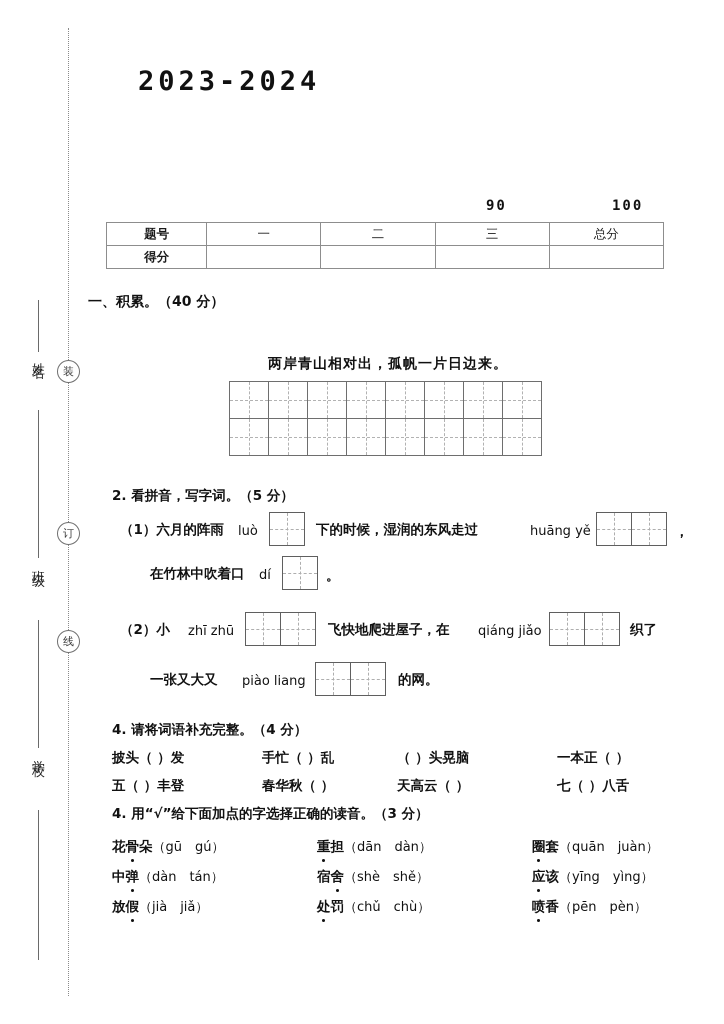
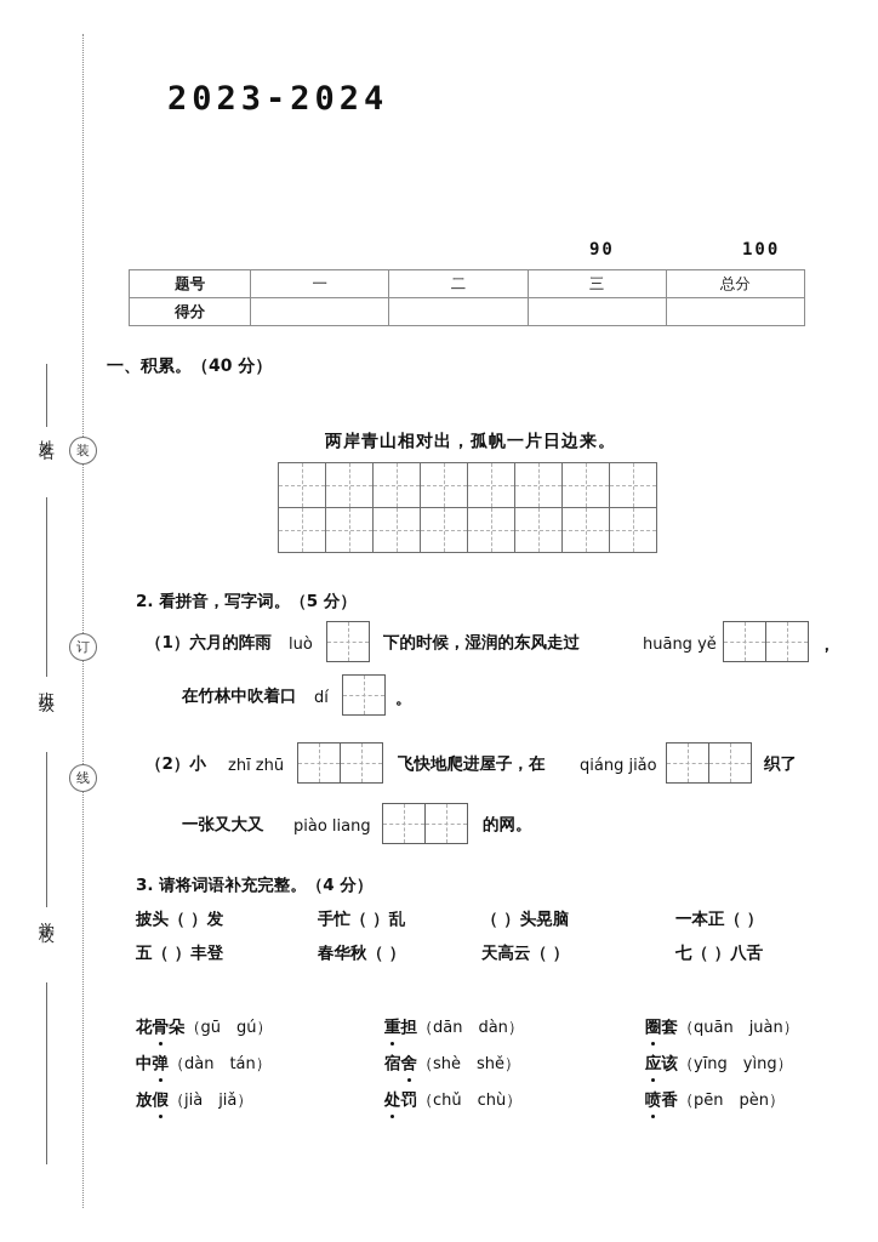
  装
  订
  线
  2023-2024
  90
  100
  题号	一	二	三	总分
  得分
  一、积累。（40 分）
  两岸青山相对出，孤帆一片日边来。
  2. 看拼音，写字词。（5 分）
  （1）六月的阵雨
  luò
  下的时候，湿润的东风走过
  huāng yě
  ，
  在竹林中吹着口
  dí
  。
  （2）小
  zhī zhū
  飞快地爬进屋子，在
  qiáng jiǎo
  织了
  一张又大又
  piào liang
  的网。
- 4. 请将词语补充完整。（4 分）
+ 3. 请将词语补充完整。（4 分）
  披头（ ）发
  手忙（ ）乱
  （ ）头晃脑
  一本正（ ）
  五（ ）丰登
  春华秋（ ）
  天高云（ ）
  七（ ）八舌
- 4. 用“√”给下面加点的字选择正确的读音。（3 分）
  花骨朵（gū gú）
  重担（dān dàn）
  圈套（quān juàn）
  中弹（dàn tán）
  宿舍（shè shě）
  应该（yīng yìng）
  放假（jià jiǎ）
  处罚（chǔ chù）
  喷香（pēn pèn）
